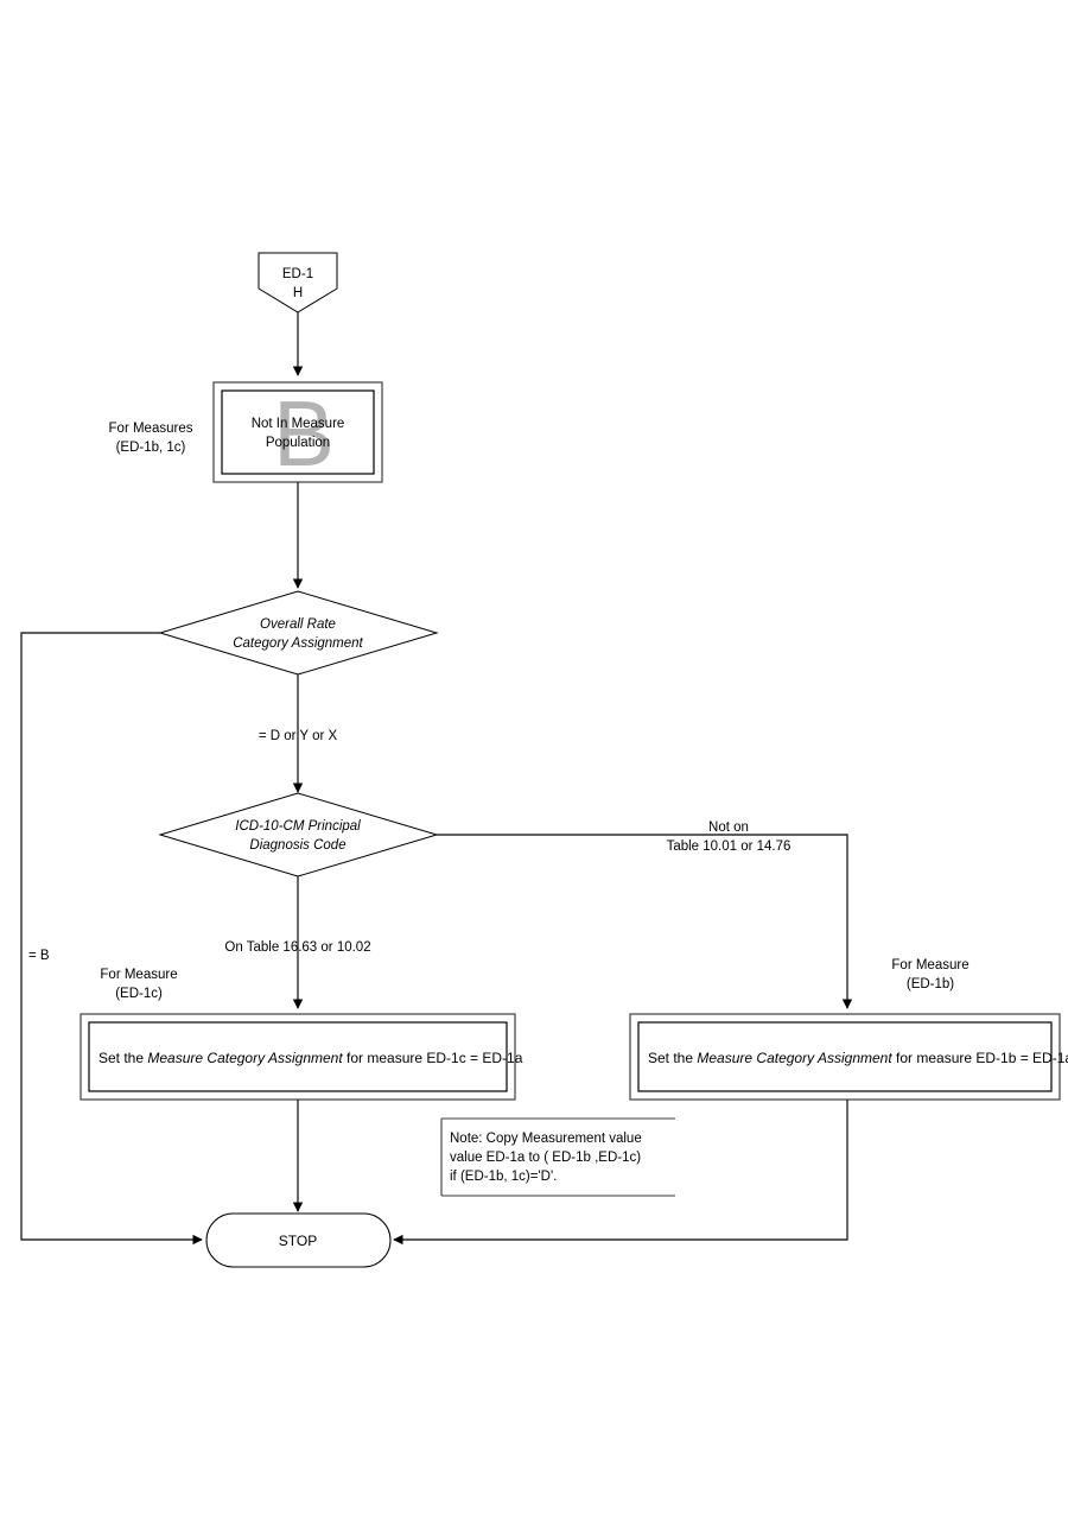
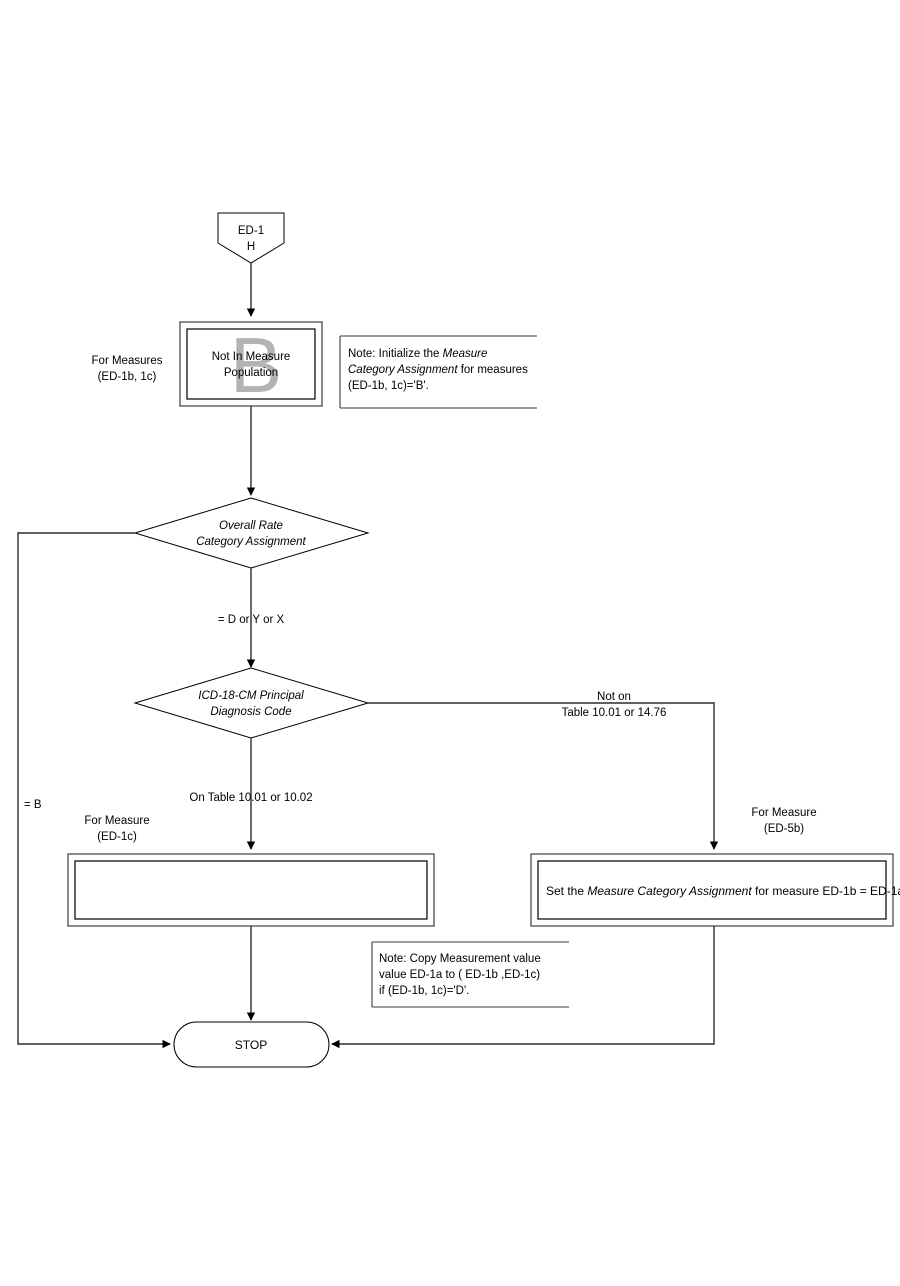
  ED-1
  H
  B
  Not In Measure
  Population
  For Measures
  (ED-1b, 1c)
+ Note: Initialize the Measure
+ Category Assignment for measures
+ (ED-1b, 1c)='B'.
  Overall Rate
  Category Assignment
  = D or Y or X
  = B
- ICD-10-CM Principal
+ ICD-18-CM Principal
  Diagnosis Code
- On Table 16.63 or 10.02
+ On Table 10.01 or 10.02
  Not on
  Table 10.01 or 14.76
- Set the Measure Category Assignment for measure ED-1c = ED-1a
  For Measure
  (ED-1c)
  Set the Measure Category Assignment for measure ED-1b = ED-1
  For Measure
- (ED-1b)
+ (ED-5b)
  Note: Copy Measurement value
  value ED-1a to ( ED-1b ,ED-1c)
  if (ED-1b, 1c)='D'.
  STOP
